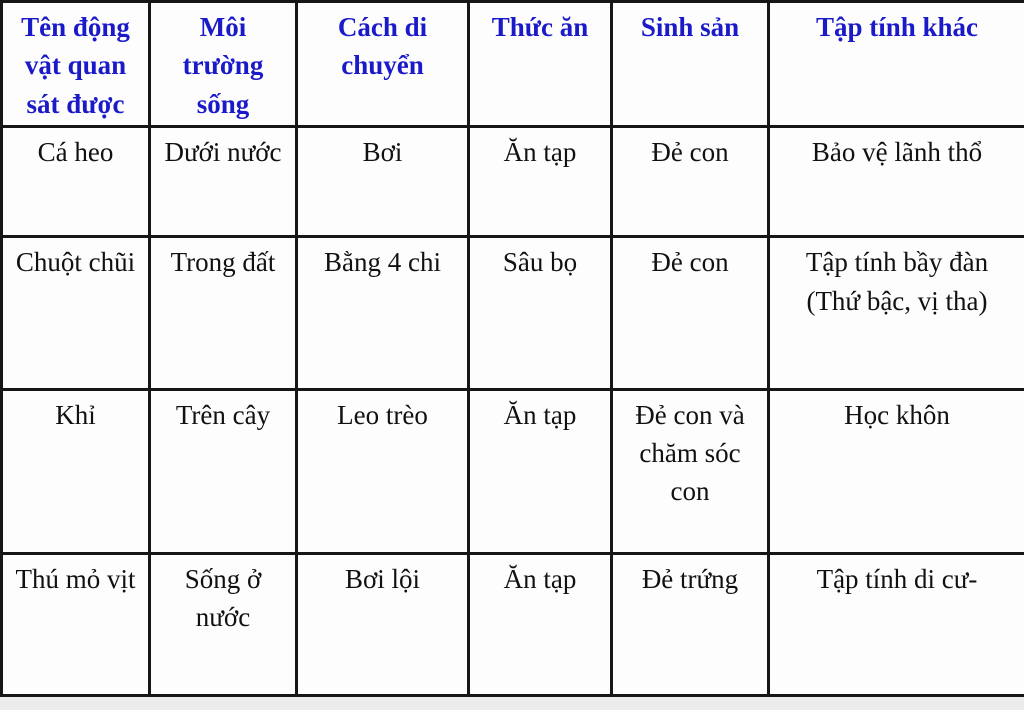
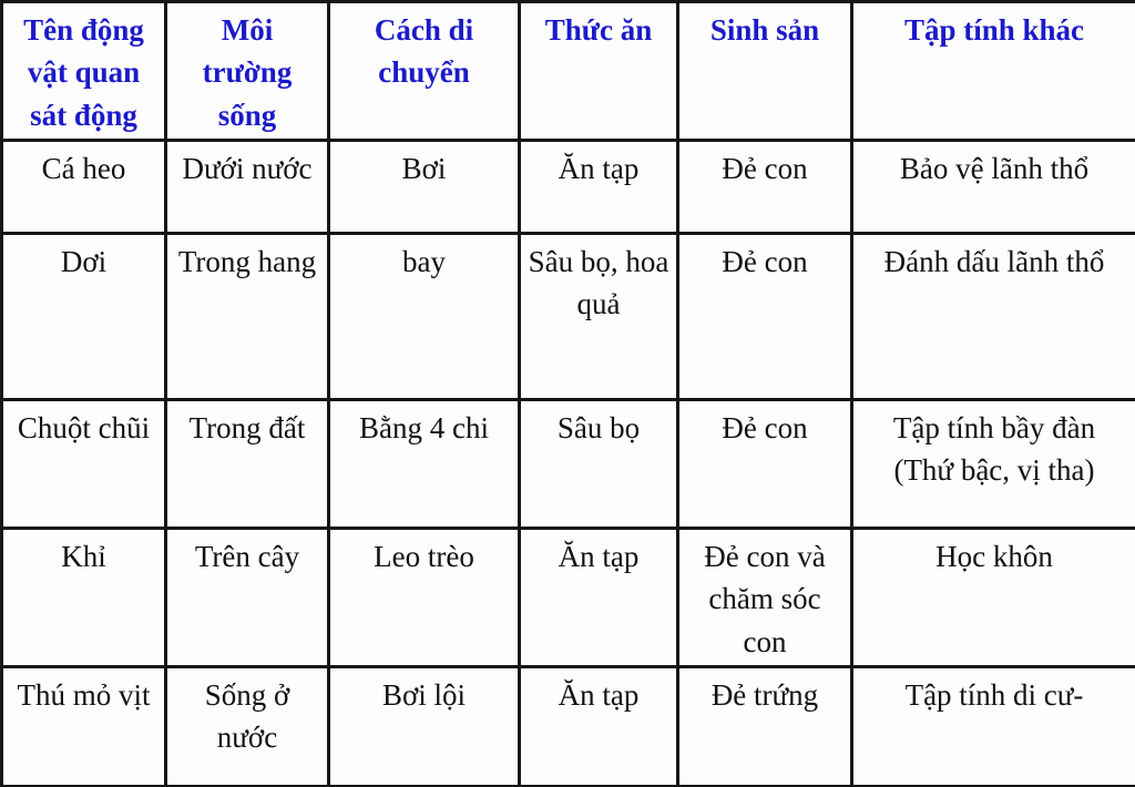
- Tên động vật quan sát được	Môi trường sống	Cách di chuyển	Thức ăn	Sinh sản	Tập tính khác
+ Tên động vật quan sát động	Môi trường sống	Cách di chuyển	Thức ăn	Sinh sản	Tập tính khác
  Cá heo	Dưới nước	Bơi	Ăn tạp	Đẻ con	Bảo vệ lãnh thổ
+ Dơi	Trong hang	bay	Sâu bọ, hoa quả	Đẻ con	Đánh dấu lãnh thổ
  Chuột chũi	Trong đất	Bằng 4 chi	Sâu bọ	Đẻ con	Tập tính bầy đàn (Thứ bậc, vị tha)
  Khỉ	Trên cây	Leo trèo	Ăn tạp	Đẻ con và chăm sóc con	Học khôn
  Thú mỏ vịt	Sống ở nước	Bơi lội	Ăn tạp	Đẻ trứng	Tập tính di cư-
